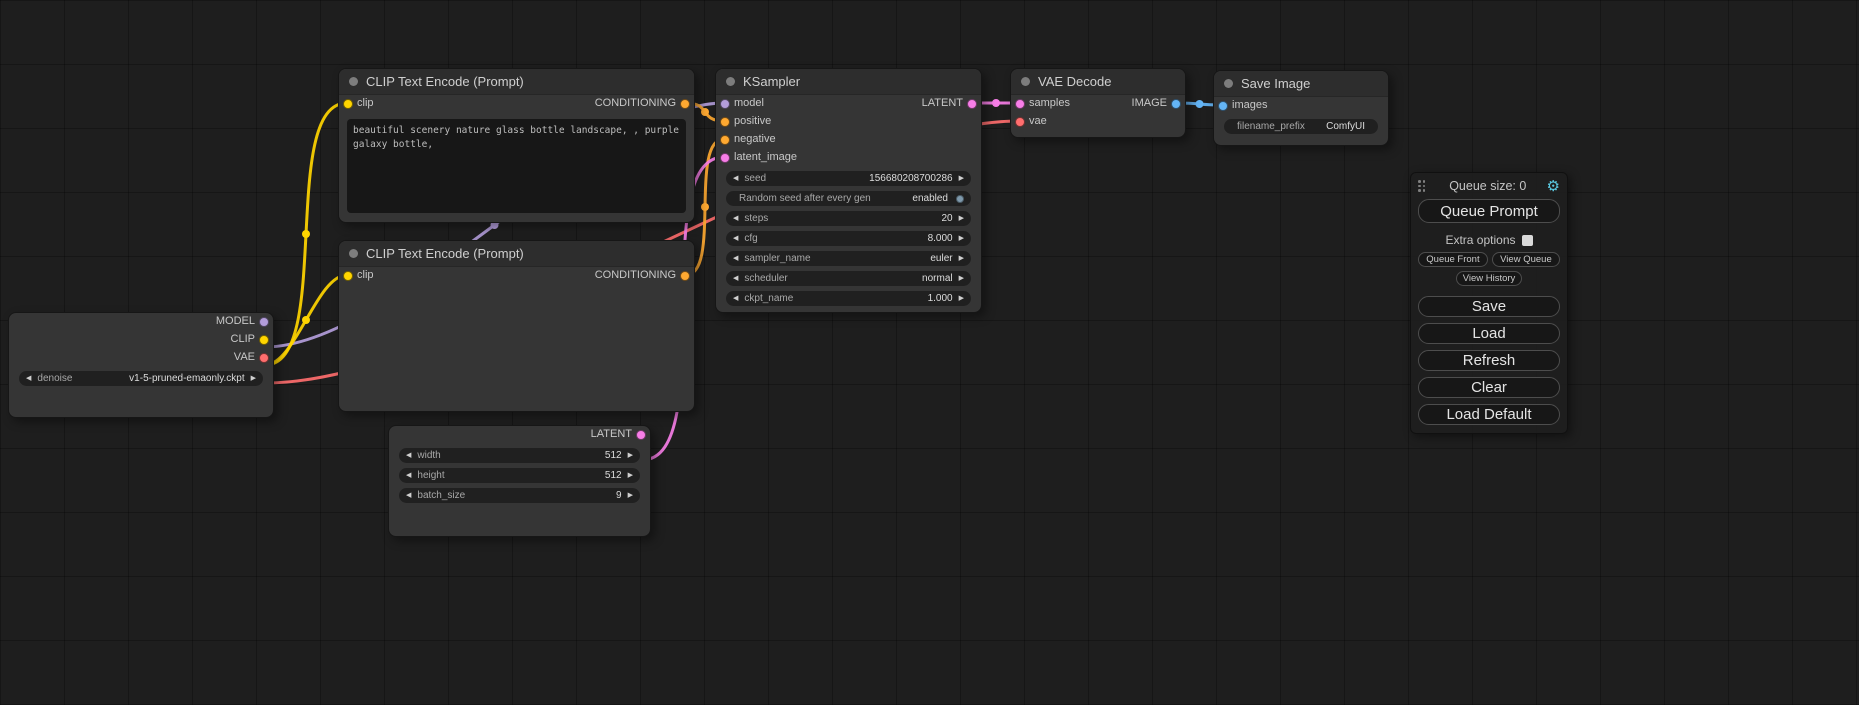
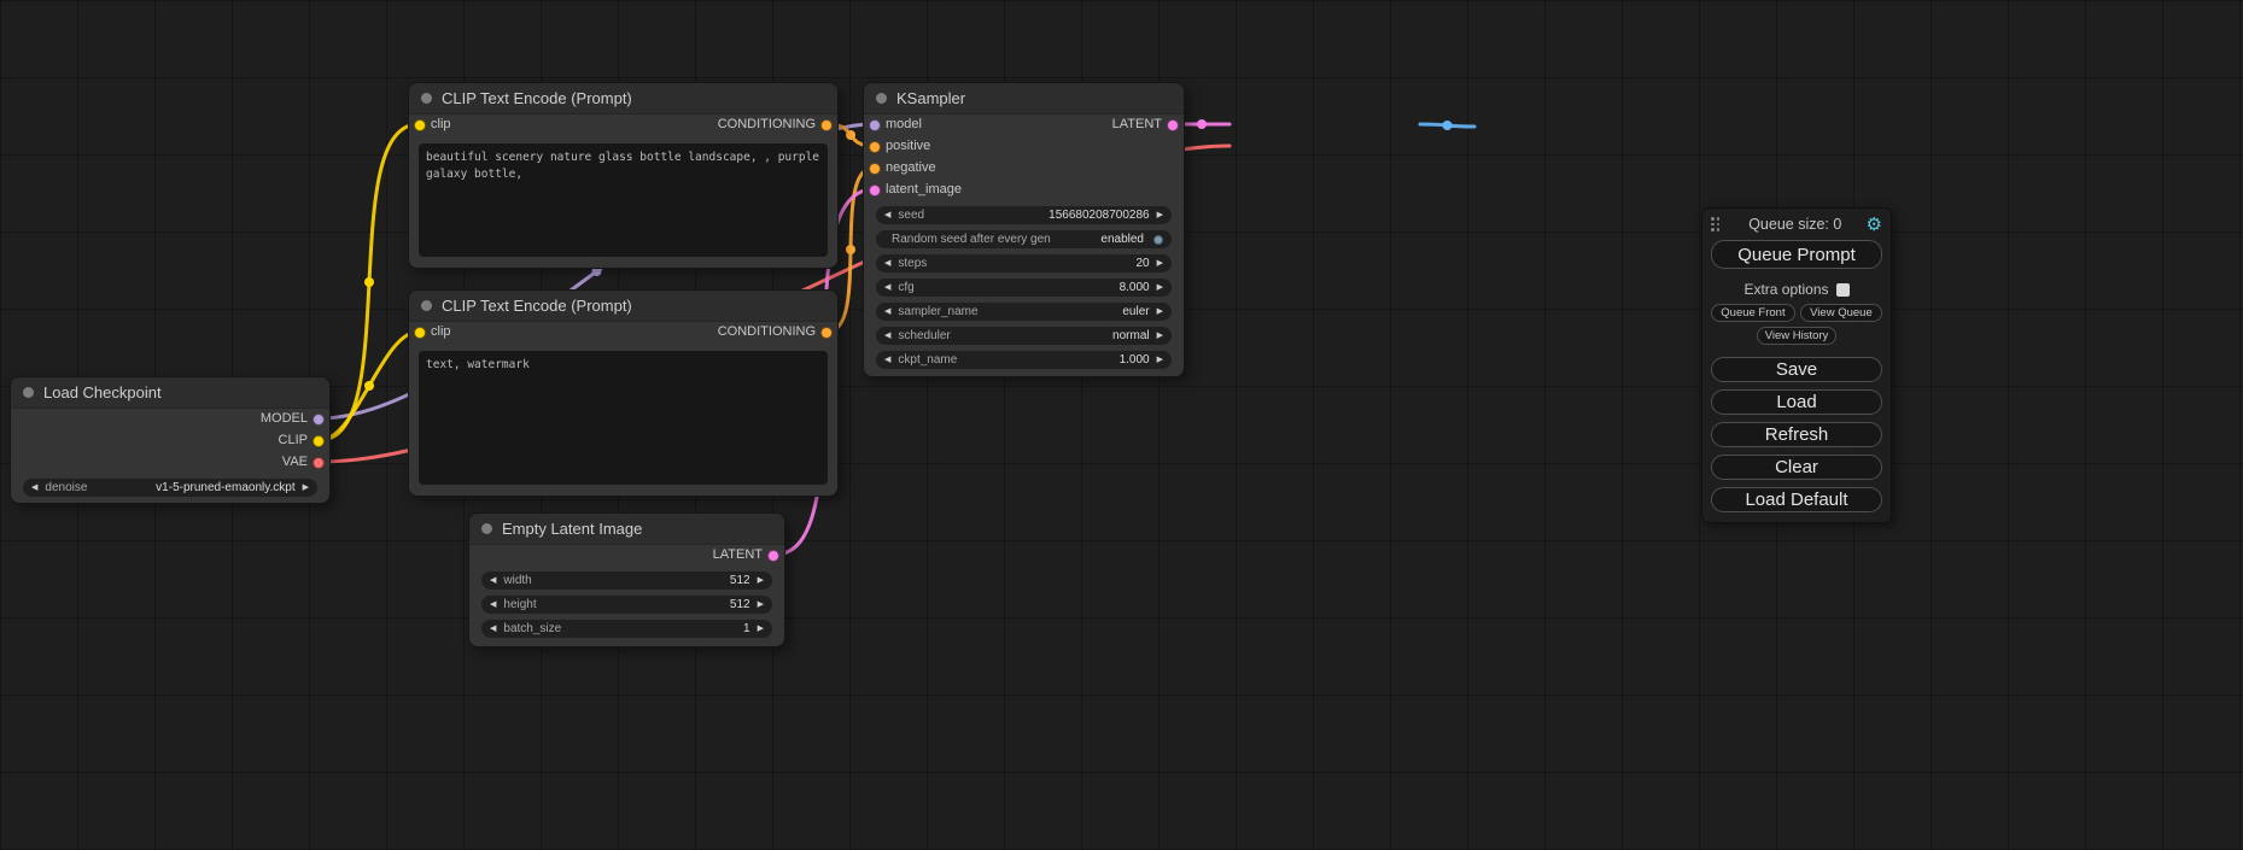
  Queue size: 0
  ⚙
  Queue Prompt
  Extra options
  Queue Front
  View Queue
  View History
  Save
  Load
  Refresh
  Clear
  Load Default
+ Load Checkpoint
  MODEL
  CLIP
  VAE
  ◀
  denoise
  v1-5-pruned-emaonly.ckpt
  ▶
  CLIP Text Encode (Prompt)
  clip
  CONDITIONING
  beautiful scenery nature glass bottle landscape, , purple galaxy bottle,
  CLIP Text Encode (Prompt)
  clip
  CONDITIONING
+ text, watermark
+ Empty Latent Image
  LATENT
  ◀
  width
  512
  ▶
  ◀
  height
  512
  ▶
  ◀
  batch_size
- 9
+ 1
  ▶
  KSampler
  model
  LATENT
  positive
  negative
  latent_image
  ◀
  seed
  156680208700286
  ▶
  Random seed after every gen
  enabled
  ◀
  steps
  20
  ▶
  ◀
  cfg
  8.000
  ▶
  ◀
  sampler_name
  euler
  ▶
  ◀
  scheduler
  normal
  ▶
  ◀
  ckpt_name
  1.000
  ▶
- VAE Decode
- samples
- IMAGE
- vae
- Save Image
- images
- filename_prefix
- ComfyUI
